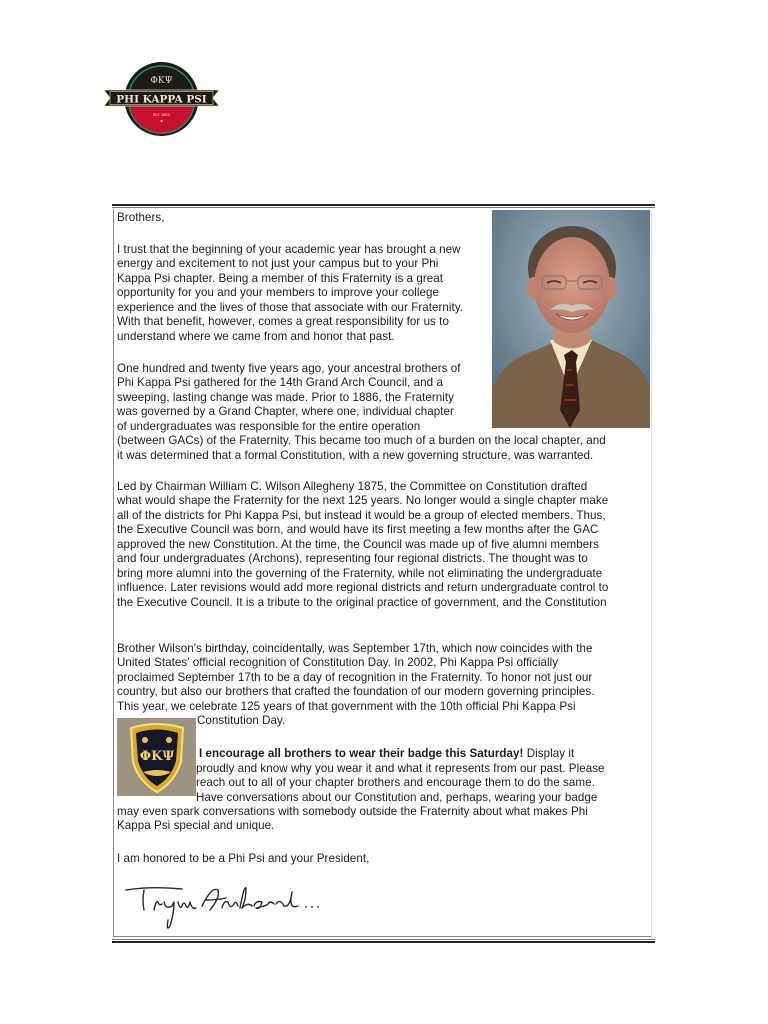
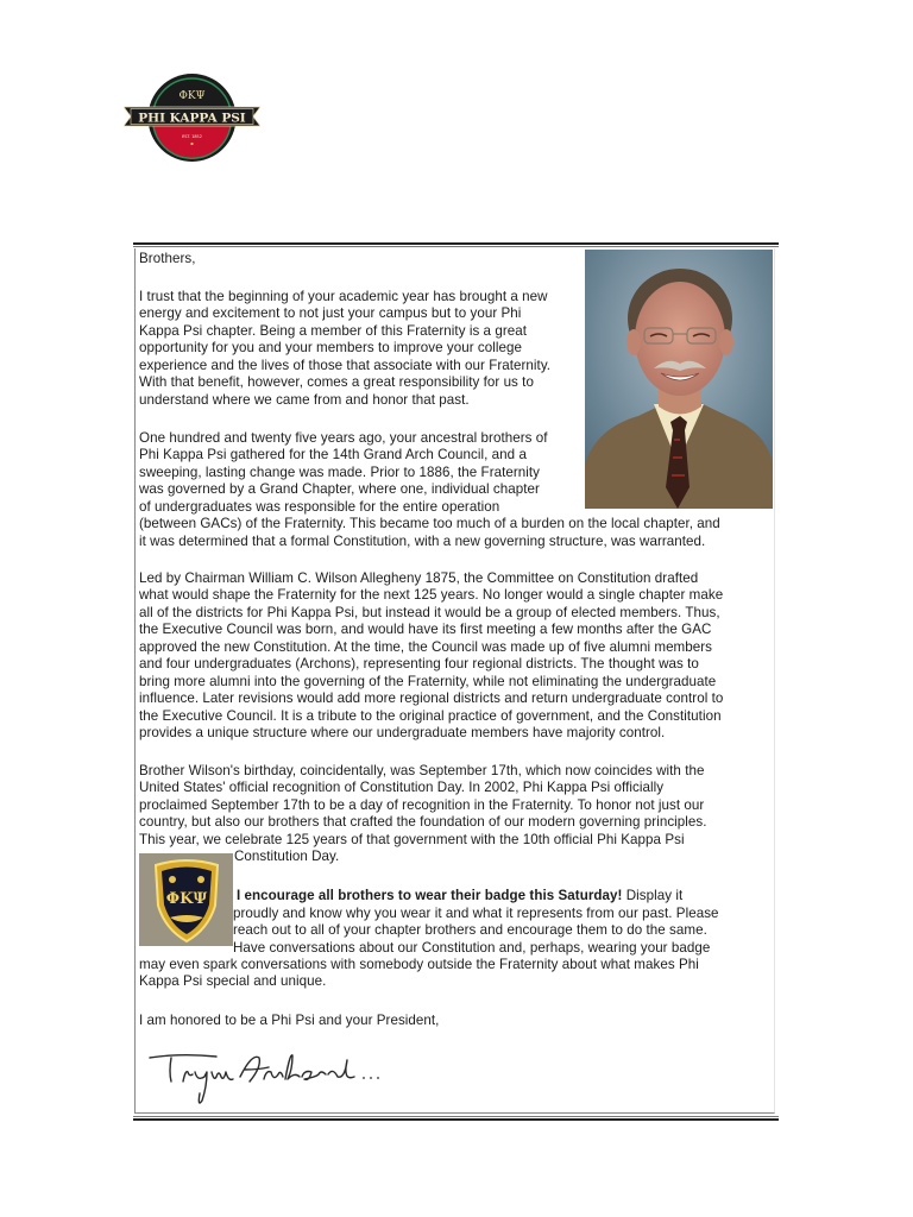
  ΦΚΨ
  PHI KAPPA PSI
  Brothers,
  I trust that the beginning of your academic year has brought a new
  energy and excitement to not just your campus but to your Phi
  Kappa Psi chapter. Being a member of this Fraternity is a great
  opportunity for you and your members to improve your college
  experience and the lives of those that associate with our Fraternity.
  With that benefit, however, comes a great responsibility for us to
  understand where we came from and honor that past.
  One hundred and twenty five years ago, your ancestral brothers of
  Phi Kappa Psi gathered for the 14th Grand Arch Council, and a
  sweeping, lasting change was made. Prior to 1886, the Fraternity
  was governed by a Grand Chapter, where one, individual chapter
  of undergraduates was responsible for the entire operation
  (between GACs) of the Fraternity. This became too much of a burden on the local chapter, and
  it was determined that a formal Constitution, with a new governing structure, was warranted.
  Led by Chairman William C. Wilson Allegheny 1875, the Committee on Constitution drafted
  what would shape the Fraternity for the next 125 years. No longer would a single chapter make
  all of the districts for Phi Kappa Psi, but instead it would be a group of elected members. Thus,
  the Executive Council was born, and would have its first meeting a few months after the GAC
  approved the new Constitution. At the time, the Council was made up of five alumni members
  and four undergraduates (Archons), representing four regional districts. The thought was to
  bring more alumni into the governing of the Fraternity, while not eliminating the undergraduate
  influence. Later revisions would add more regional districts and return undergraduate control to
  the Executive Council. It is a tribute to the original practice of government, and the Constitution
+ provides a unique structure where our undergraduate members have majority control.
  Brother Wilson's birthday, coincidentally, was September 17th, which now coincides with the
  United States' official recognition of Constitution Day. In 2002, Phi Kappa Psi officially
  proclaimed September 17th to be a day of recognition in the Fraternity. To honor not just our
  country, but also our brothers that crafted the foundation of our modern governing principles.
  This year, we celebrate 125 years of that government with the 10th official Phi Kappa Psi
  Constitution Day.
  ΦΚΨ
  I encourage all brothers to wear their badge this Saturday! Display it
  proudly and know why you wear it and what it represents from our past. Please
  reach out to all of your chapter brothers and encourage them to do the same.
  Have conversations about our Constitution and, perhaps, wearing your badge
  may even spark conversations with somebody outside the Fraternity about what makes Phi
  Kappa Psi special and unique.
  I am honored to be a Phi Psi and your President,
